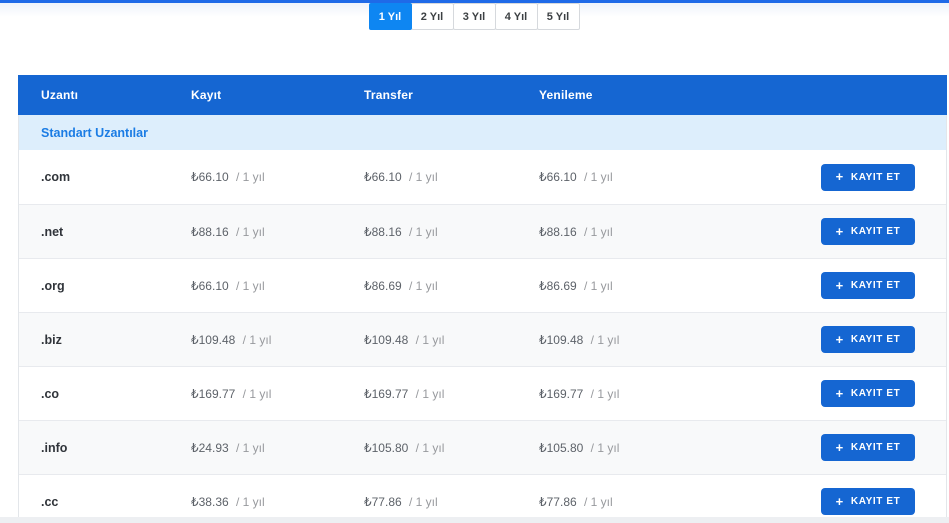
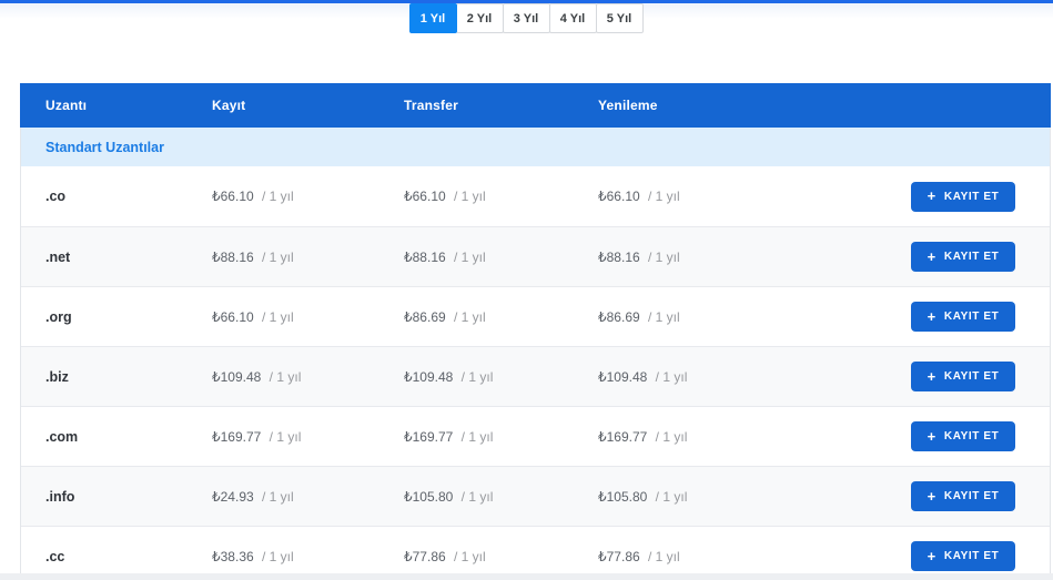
  1 Yıl
  2 Yıl
  3 Yıl
  4 Yıl
  5 Yıl
  Uzantı
  Kayıt
  Transfer
  Yenileme
  Standart Uzantılar
- .com
+ .co
  ₺66.10 / 1 yıl
  ₺66.10 / 1 yıl
  ₺66.10 / 1 yıl
  +
  KAYIT ET
  .net
  ₺88.16 / 1 yıl
  ₺88.16 / 1 yıl
  ₺88.16 / 1 yıl
  +
  KAYIT ET
  .org
  ₺66.10 / 1 yıl
  ₺86.69 / 1 yıl
  ₺86.69 / 1 yıl
  +
  KAYIT ET
  .biz
  ₺109.48 / 1 yıl
  ₺109.48 / 1 yıl
  ₺109.48 / 1 yıl
  +
  KAYIT ET
- .co
+ .com
  ₺169.77 / 1 yıl
  ₺169.77 / 1 yıl
  ₺169.77 / 1 yıl
  +
  KAYIT ET
  .info
  ₺24.93 / 1 yıl
  ₺105.80 / 1 yıl
  ₺105.80 / 1 yıl
  +
  KAYIT ET
  .cc
  ₺38.36 / 1 yıl
  ₺77.86 / 1 yıl
  ₺77.86 / 1 yıl
  +
  KAYIT ET
